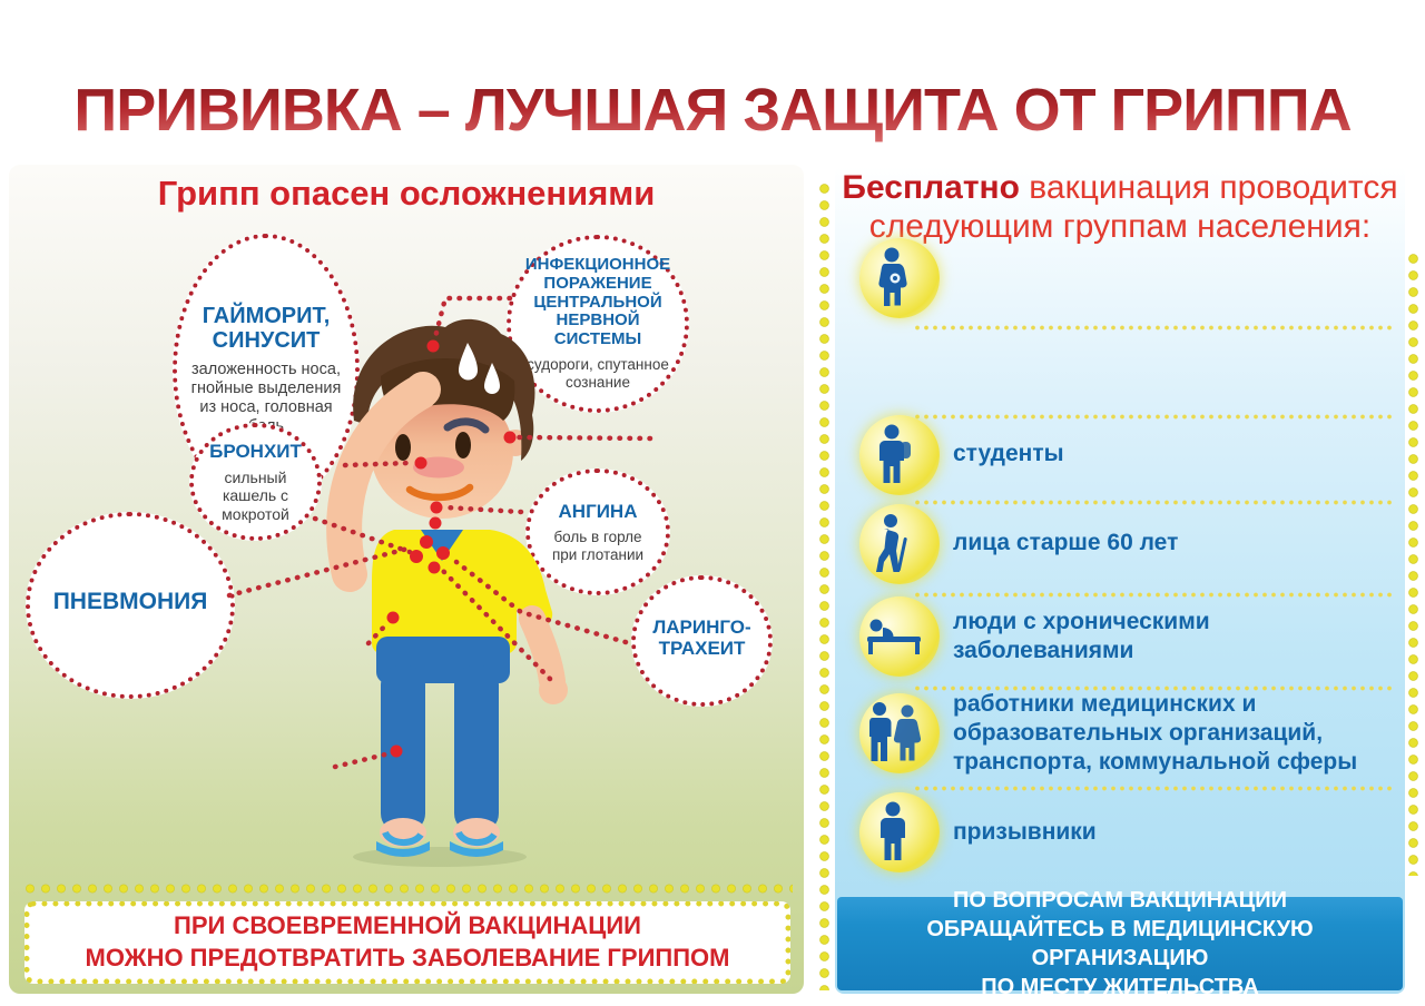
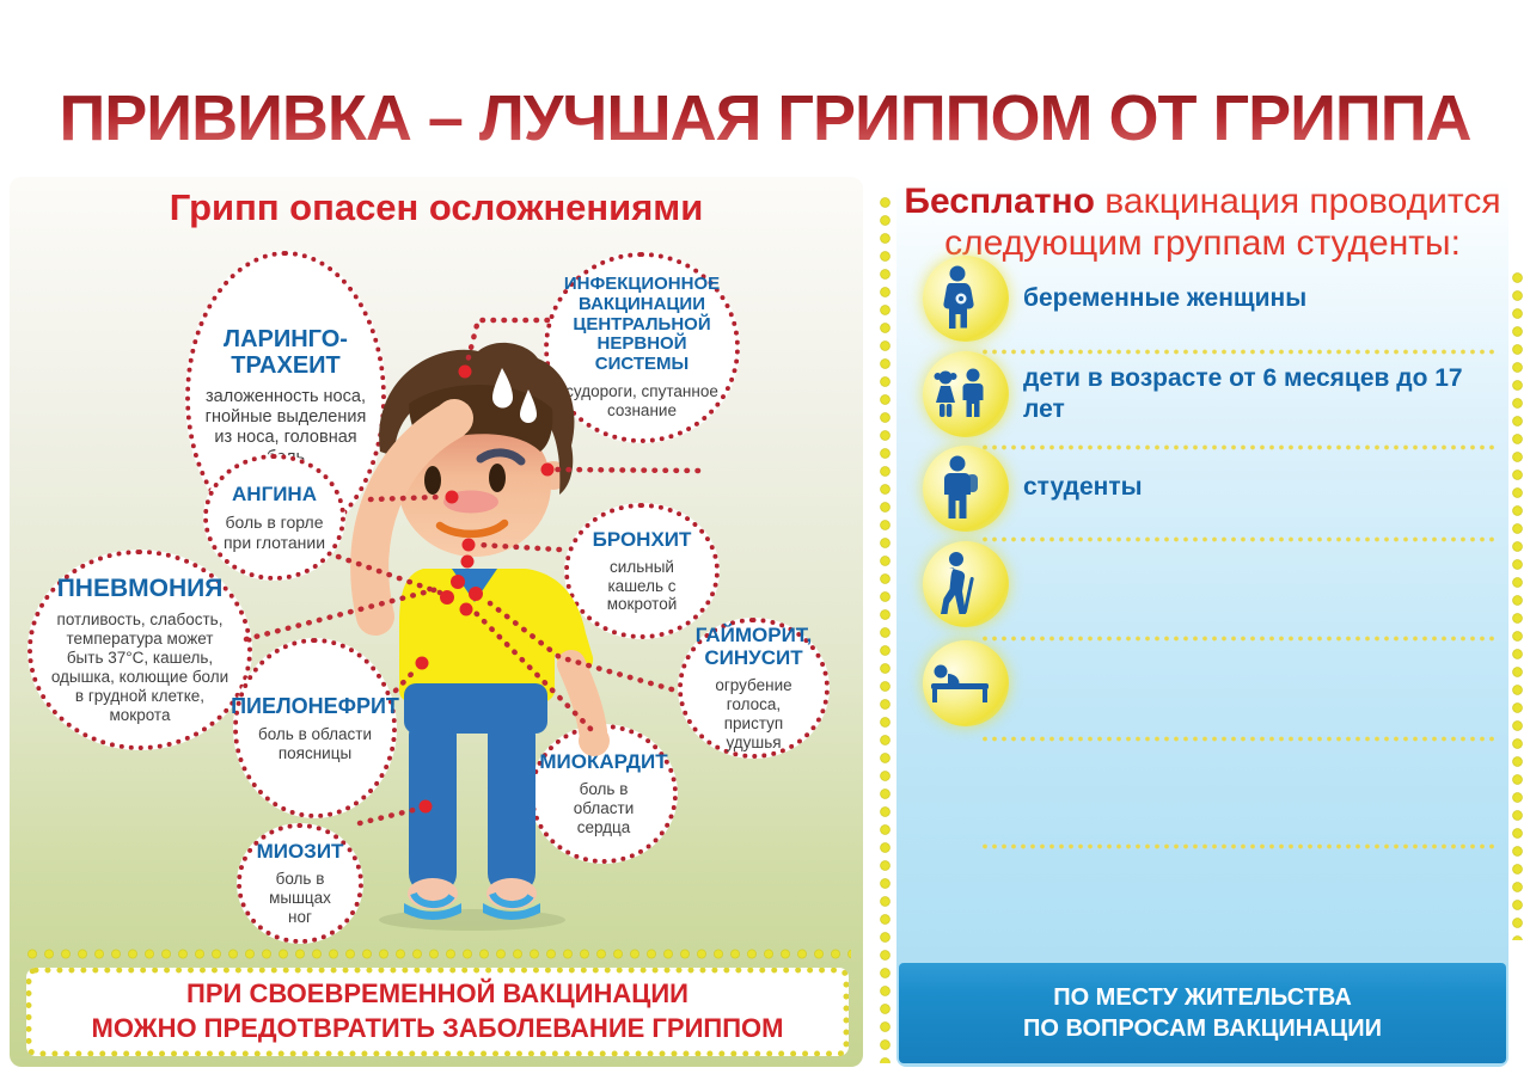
- ПРИВИВКА – ЛУЧШАЯ ЗАЩИТА ОТ ГРИППА
+ ПРИВИВКА – ЛУЧШАЯ ГРИППОМ ОТ ГРИППА
  Грипп опасен осложнениями
- ГАЙМОРИТ, СИНУСИТ
+ ЛАРИНГО-ТРАХЕИТ
  заложенность носа, гнойные выделения из носа, головная
- ИНФЕКЦИОН­НОЕ ПОРАЖЕНИЕ ЦЕНТРАЛЬНОЙ НЕРВНОЙ СИСТЕМЫ
+ ИНФЕКЦИОН­НОЕ ВАКЦИНАЦИИ ЦЕНТРАЛЬНОЙ НЕРВНОЙ СИСТЕМЫ
  судороги, спутанное сознание
- БРОНХИТ
+ АНГИНА
- сильный кашель с мокротой
+ боль в горле при глотании
  ПНЕВМОНИЯ
+ потливость, слабость, температура может быть 37°С, кашель, одышка, колющие боли в грудной клетке, мокрота
- АНГИНА
+ БРОНХИТ
- боль в горле при глотании
+ сильный кашель с мокротой
- ЛАРИНГО-ТРАХЕИТ
+ ГАЙМОРИТ, СИНУСИТ
+ огрубение голоса, приступ удушья
+ ПИЕЛОНЕФРИТ
+ боль в области поясницы
+ МИОКАРДИТ
+ боль в области сердца
+ МИОЗИТ
+ боль в мышцах ног
  ПРИ СВОЕВРЕМЕННОЙ ВАКЦИНАЦИИ
  МОЖНО ПРЕДОТВРАТИТЬ ЗАБОЛЕВАНИЕ ГРИППОМ
- Бесплатно вакцинация проводится следующим группам населения:
+ Бесплатно вакцинация проводится следующим группам студенты:
+ беременные женщины
+ дети в возрасте от 6 месяцев до 17 лет
  студенты
- лица старше 60 лет
- люди с хроническими заболеваниями
- работники медицинских и образовательных организаций, транспорта, коммунальной сферы
- призывники
- ПО ВОПРОСАМ ВАКЦИНАЦИИ
+ ПО МЕСТУ ЖИТЕЛЬСТВА
- ОБРАЩАЙТЕСЬ В МЕДИЦИНСКУЮ ОРГАНИЗАЦИЮ
- ПО МЕСТУ ЖИТЕЛЬСТВА
+ ПО ВОПРОСАМ ВАКЦИНАЦИИ
